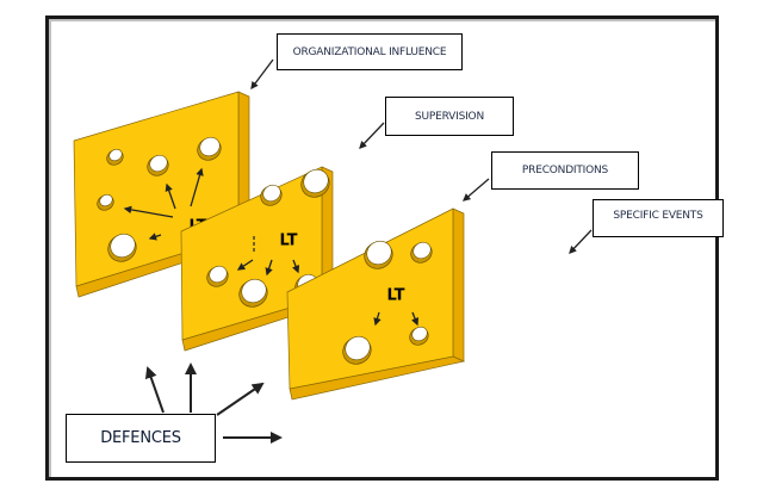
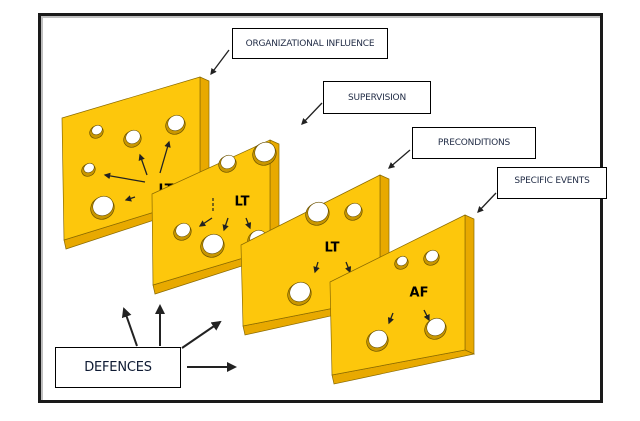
  LT
  LT
+ AF
  ORGANIZATIONAL INFLUENCE
  SUPERVISION
  PRECONDITIONS
  SPECIFIC EVENTS
  DEFENCES
